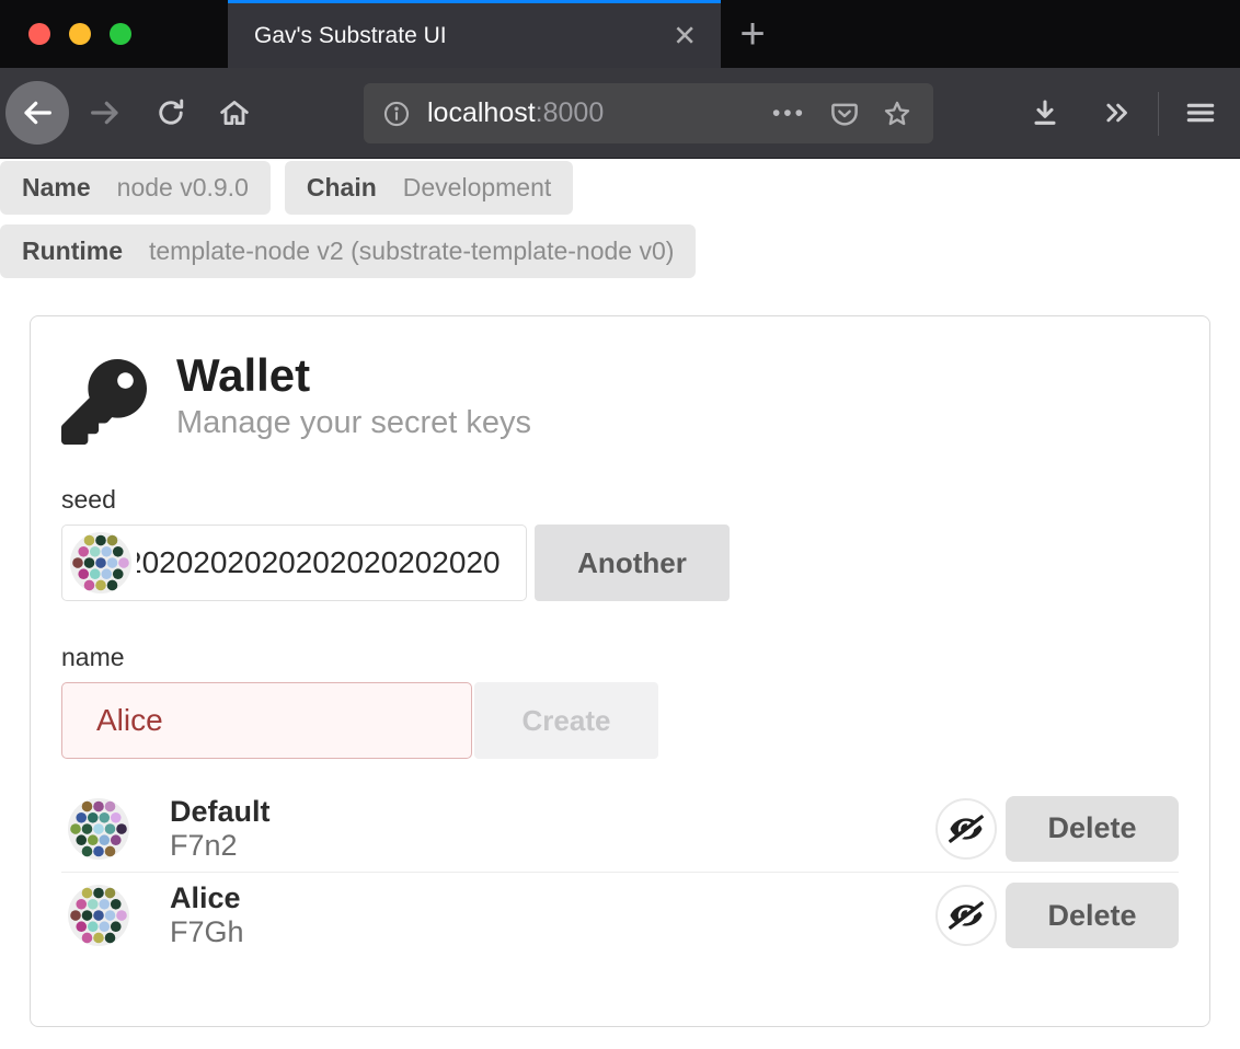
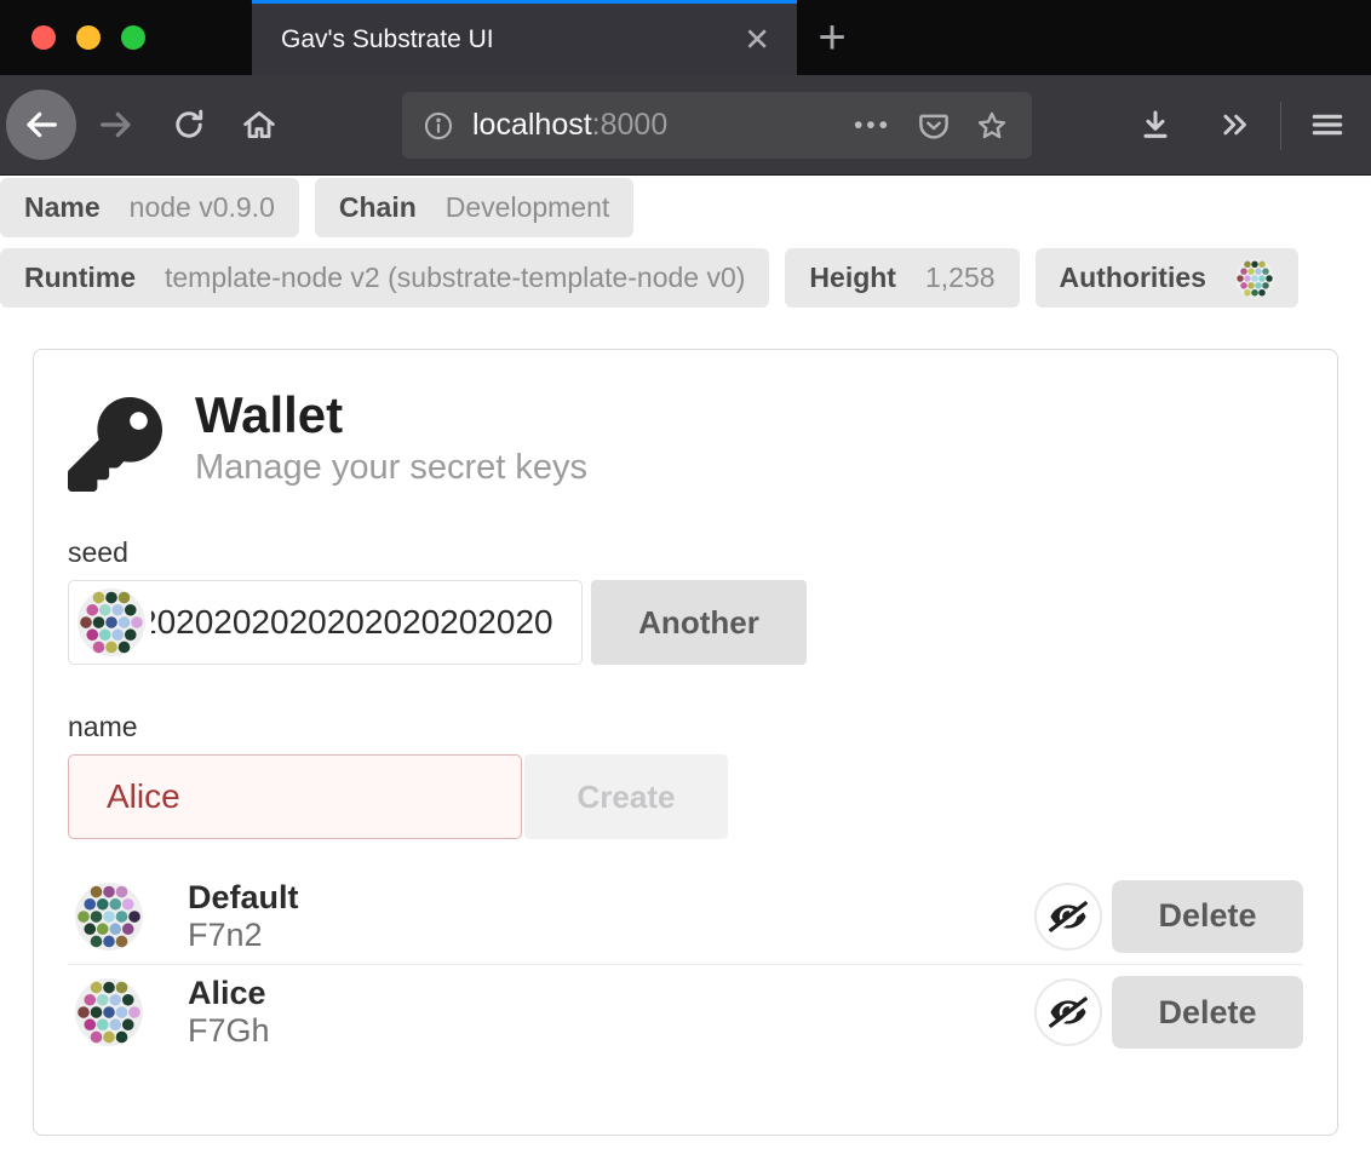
  Gav's Substrate UI
  ✕
  +
  localhost
  :8000
  •••
  Name
  node v0.9.0
  Chain
  Development
  Runtime
  template-node v2 (substrate-template-node v0)
+ Height
+ 1,258
+ Authorities
  Wallet
  Manage your secret keys
  seed
  020202020202020202020
  Another
  name
  Alice
  Create
  Default
  F7n2
  Delete
  Alice
  F7Gh
  Delete
